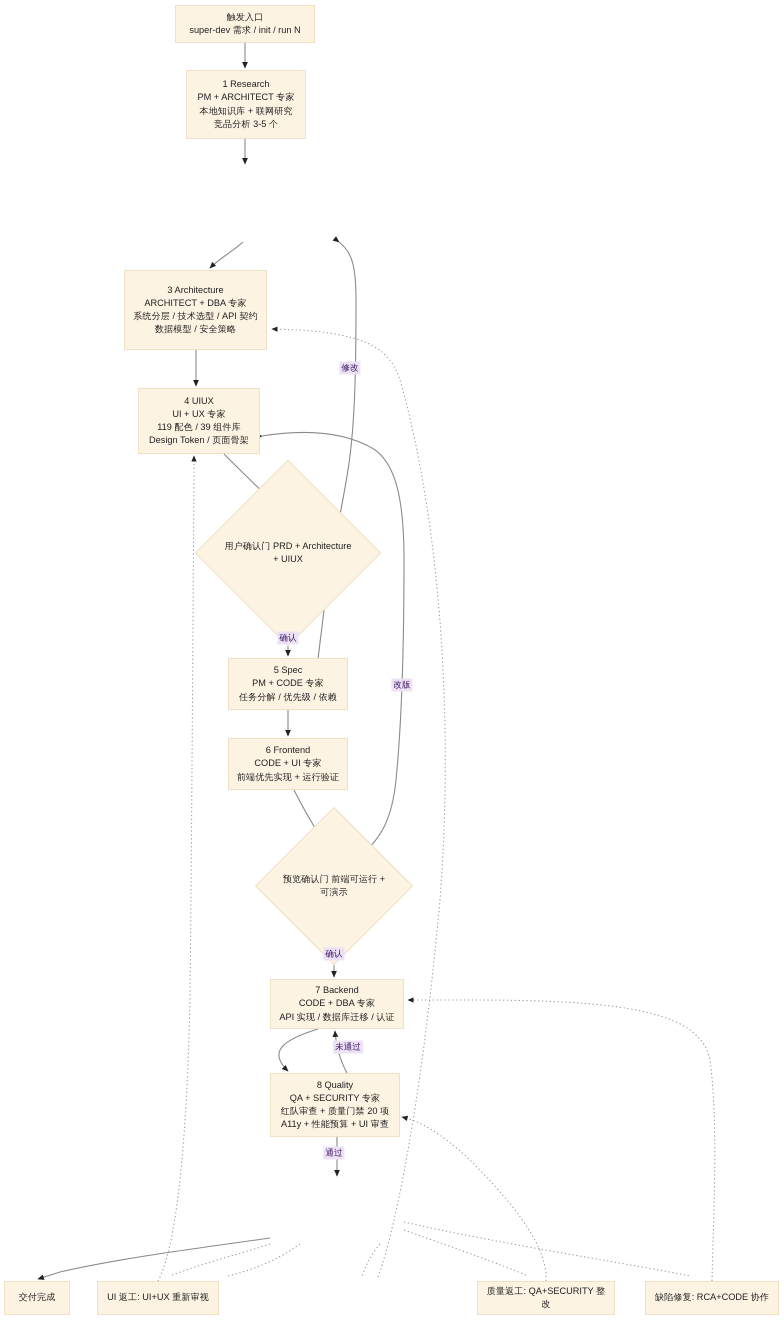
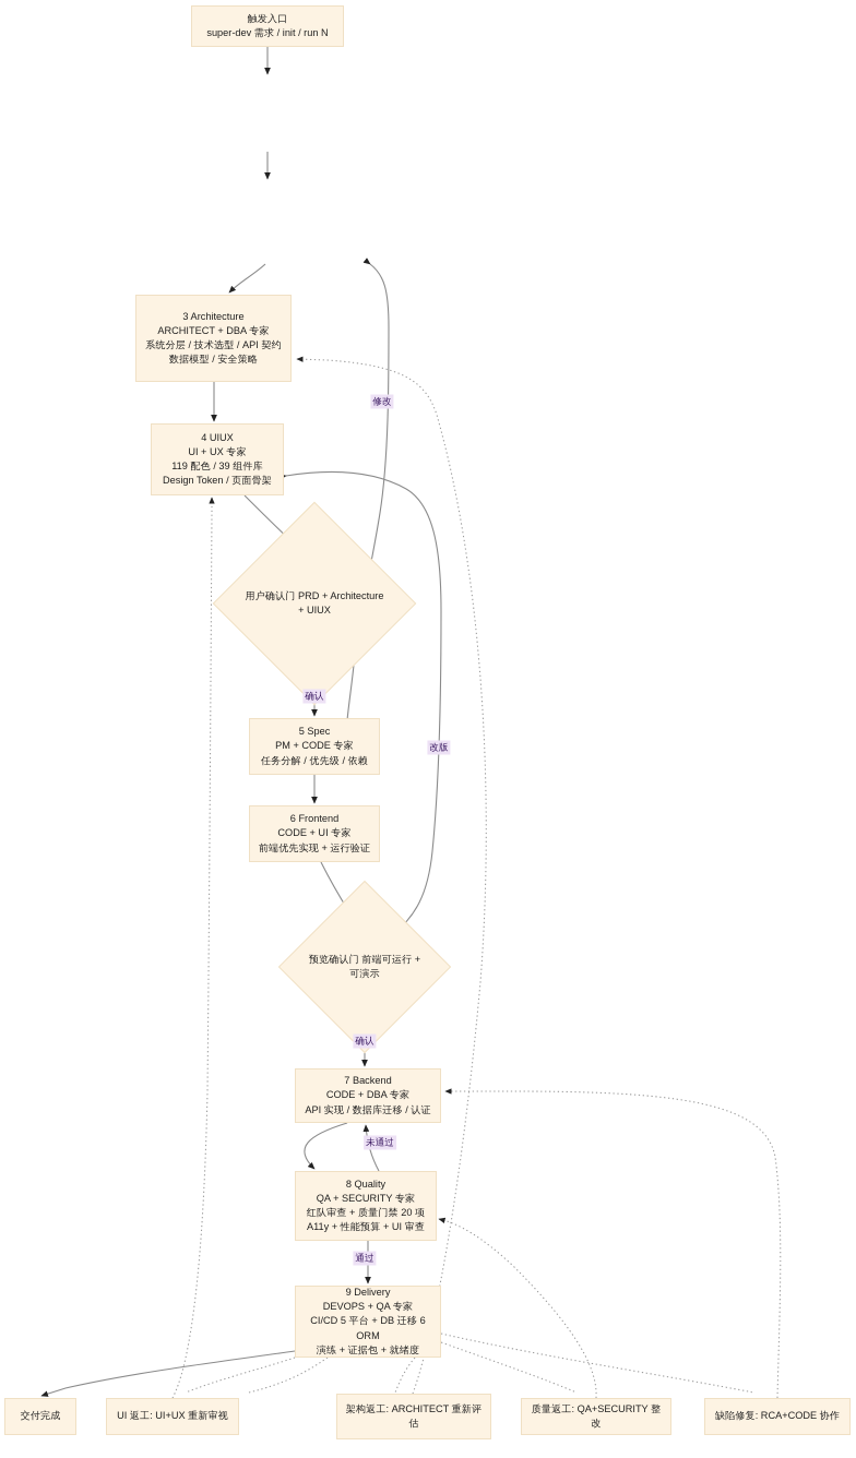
  触发入口
  super-dev 需求 / init / run N
- 1 Research
- PM + ARCHITECT 专家
- 本地知识库 + 联网研究
- 竞品分析 3-5 个
  3 Architecture
  ARCHITECT + DBA 专家
  系统分层 / 技术选型 / API 契约
  数据模型 / 安全策略
  4 UIUX
  UI + UX 专家
  119 配色 / 39 组件库
  Design Token / 页面骨架
  用户确认门 PRD + Architecture + UIUX
  5 Spec
  PM + CODE 专家
  任务分解 / 优先级 / 依赖
  6 Frontend
  CODE + UI 专家
  前端优先实现 + 运行验证
  预览确认门 前端可运行 + 可演示
  7 Backend
  CODE + DBA 专家
  API 实现 / 数据库迁移 / 认证
  8 Quality
  QA + SECURITY 专家
  红队审查 + 质量门禁 20 项
  A11y + 性能预算 + UI 审查
+ 9 Delivery
+ DEVOPS + QA 专家
+ CI/CD 5 平台 + DB 迁移 6 ORM
+ 演练 + 证据包 + 就绪度
  交付完成
  UI 返工: UI+UX 重新审视
+ 架构返工: ARCHITECT 重新评估
  质量返工: QA+SECURITY 整改
  缺陷修复: RCA+CODE 协作
  修改
  确认
  改版
  确认
  未通过
  通过
